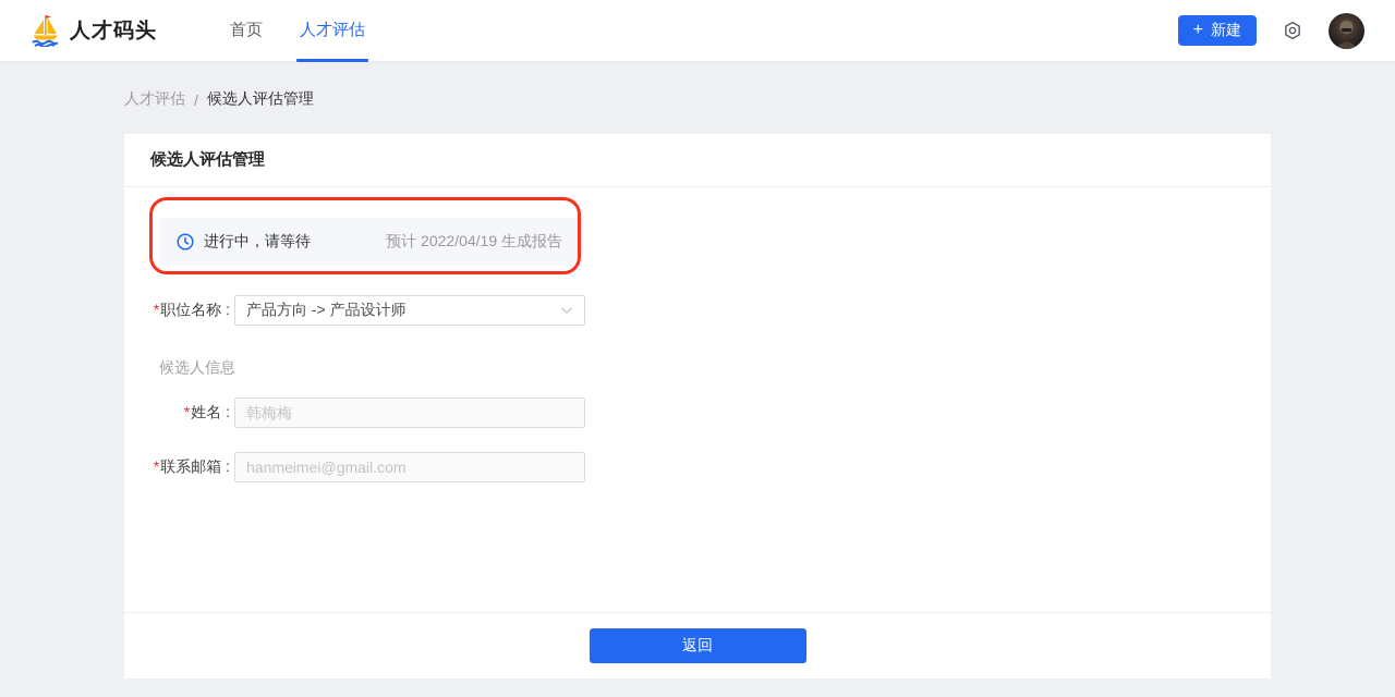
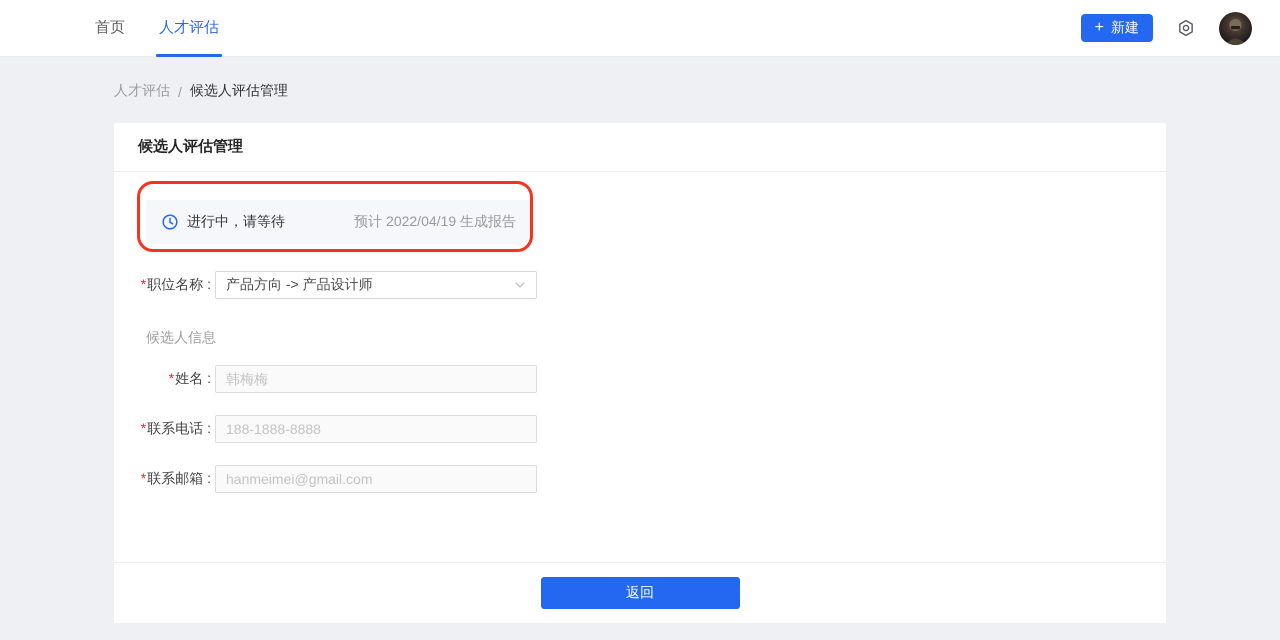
- 人才码头
  首页
  人才评估
  +
  新建
  人才评估
  /
  候选人评估管理
  候选人评估管理
  进行中，请等待
  预计 2022/04/19 生成报告
  *职位名称 :
  产品方向 -> 产品设计师
  候选人信息
  *姓名 :
  韩梅梅
+ *联系电话 :
+ 188-1888-8888
  *联系邮箱 :
  hanmeimei@gmail.com
  返回
